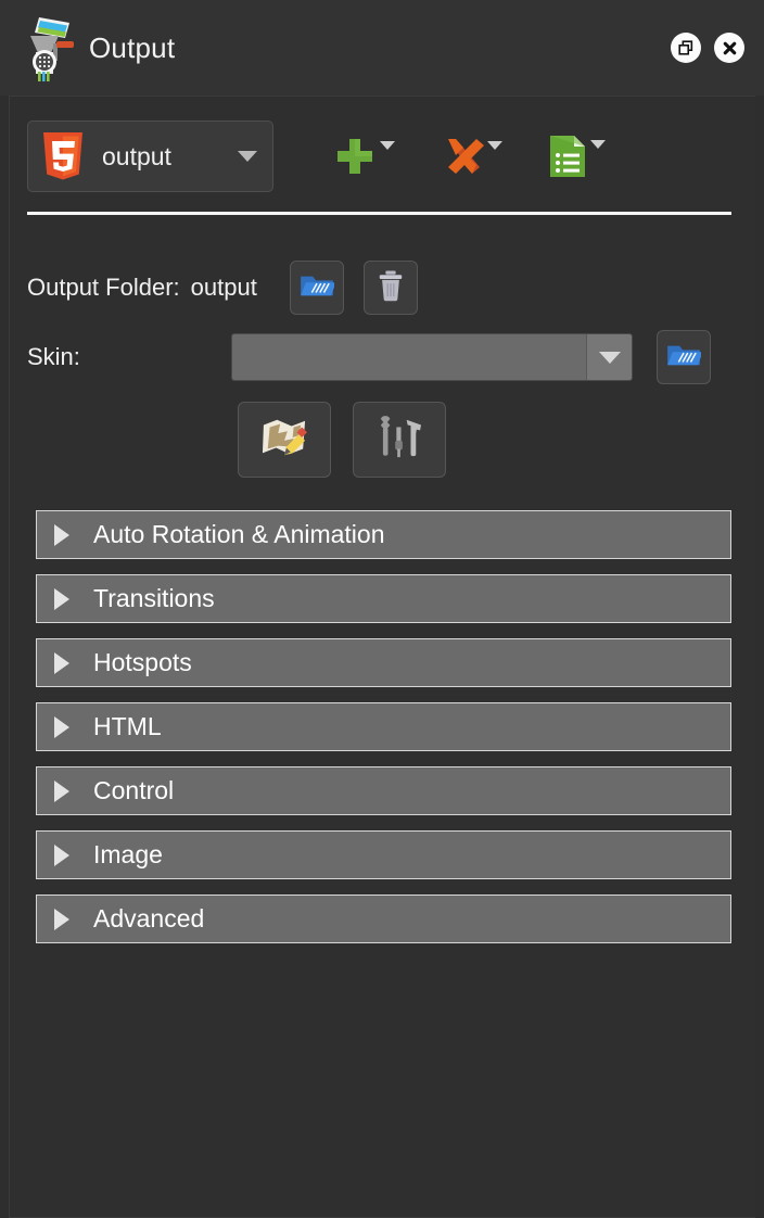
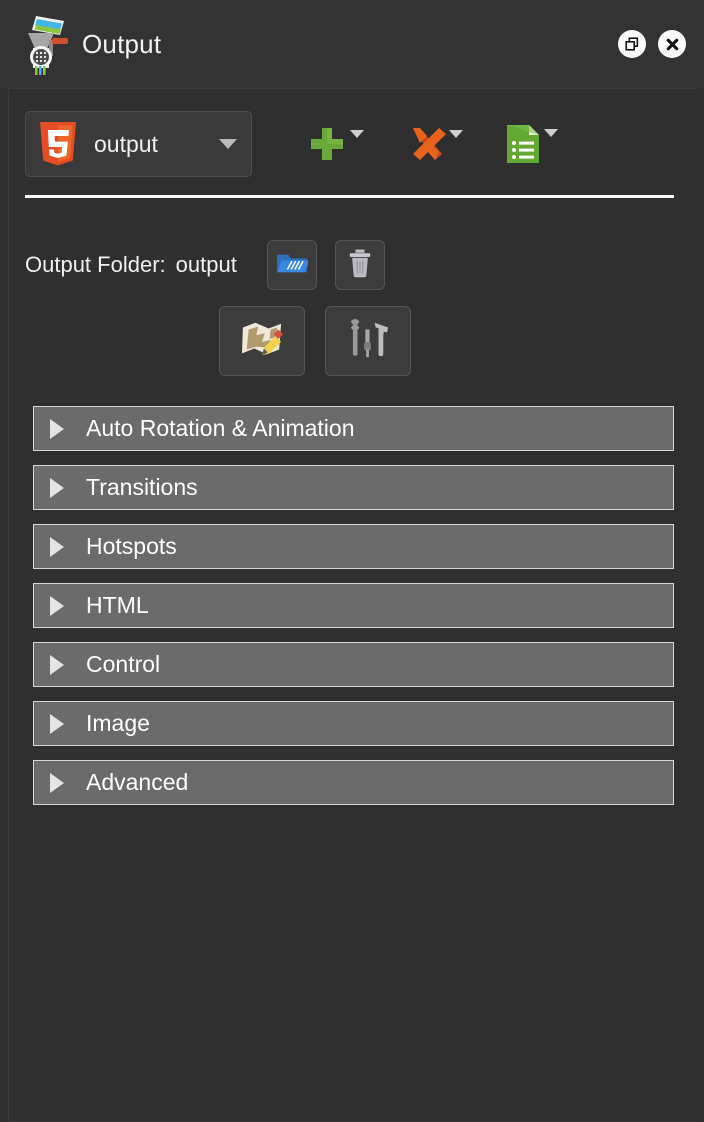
  Output
  output
  Output Folder:
  output
- Skin:
  Auto Rotation & Animation
  Transitions
  Hotspots
  HTML
  Control
  Image
  Advanced
